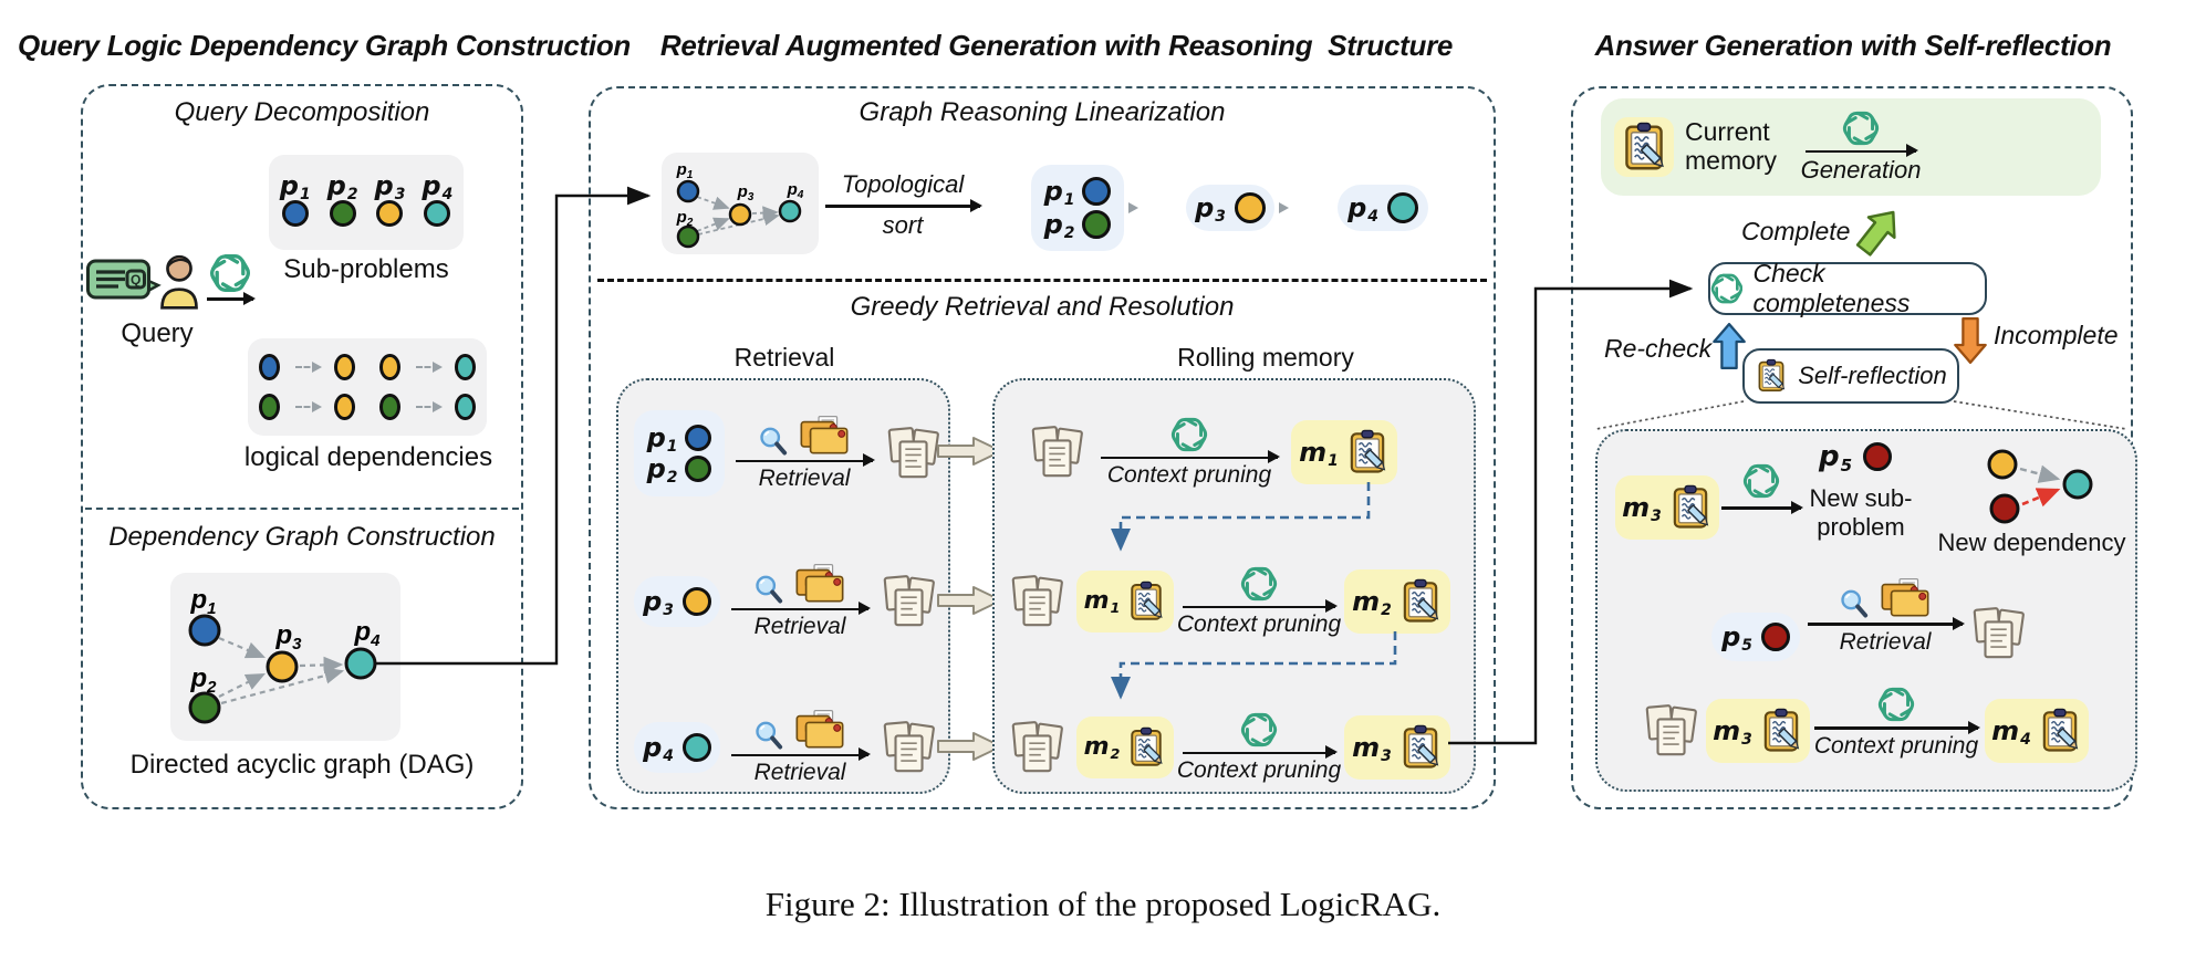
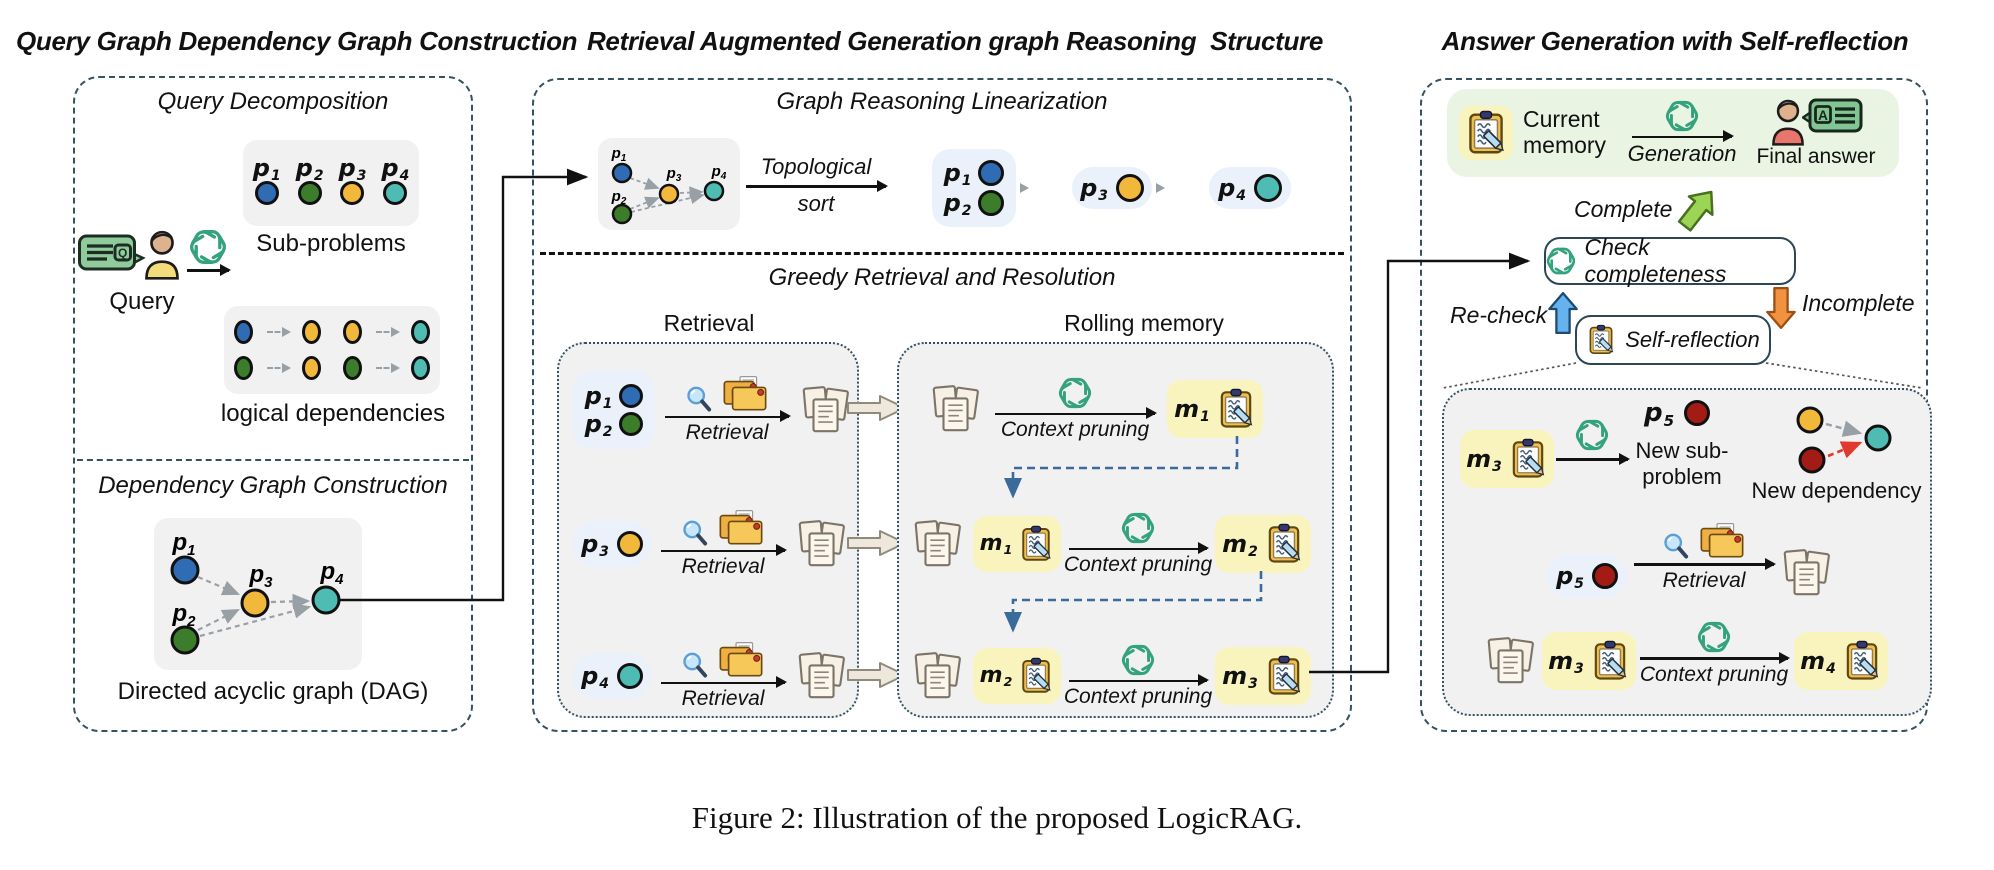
- Query Logic Dependency Graph Construction
+ Query Graph Dependency Graph Construction
- Retrieval Augmented Generation with Reasoning Structure
+ Retrieval Augmented Generation graph Reasoning Structure
  Answer Generation with Self-reflection
  Query Decomposition
  p1
  p2
  p3
  p4
  Sub-problems
  Q
  Query
  logical dependencies
  Dependency Graph Construction
  p1
  p2
  p3
  p4
  Directed acyclic graph (DAG)
  Graph Reasoning Linearization
  p1
  p2
  p3
  p4
  Topological
  sort
  p1
  p2
  p3
  p4
  Greedy Retrieval and Resolution
  Retrieval
  Rolling memory
  p1
  p2
  Retrieval
  p3
  Retrieval
  p4
  Retrieval
  Context pruning
  m1
  m1
  Context pruning
  m2
  m2
  Context pruning
  m3
  Current memory
  Generation
+ A
+ Final answer
  Complete
  Check completeness
  Re-check
  Incomplete
  Self-reflection
  m3
  p5
  New sub-
  problem
  New dependency
  p5
  Retrieval
  m3
  Context pruning
  m4
  Figure 2: Illustration of the proposed LogicRAG.
